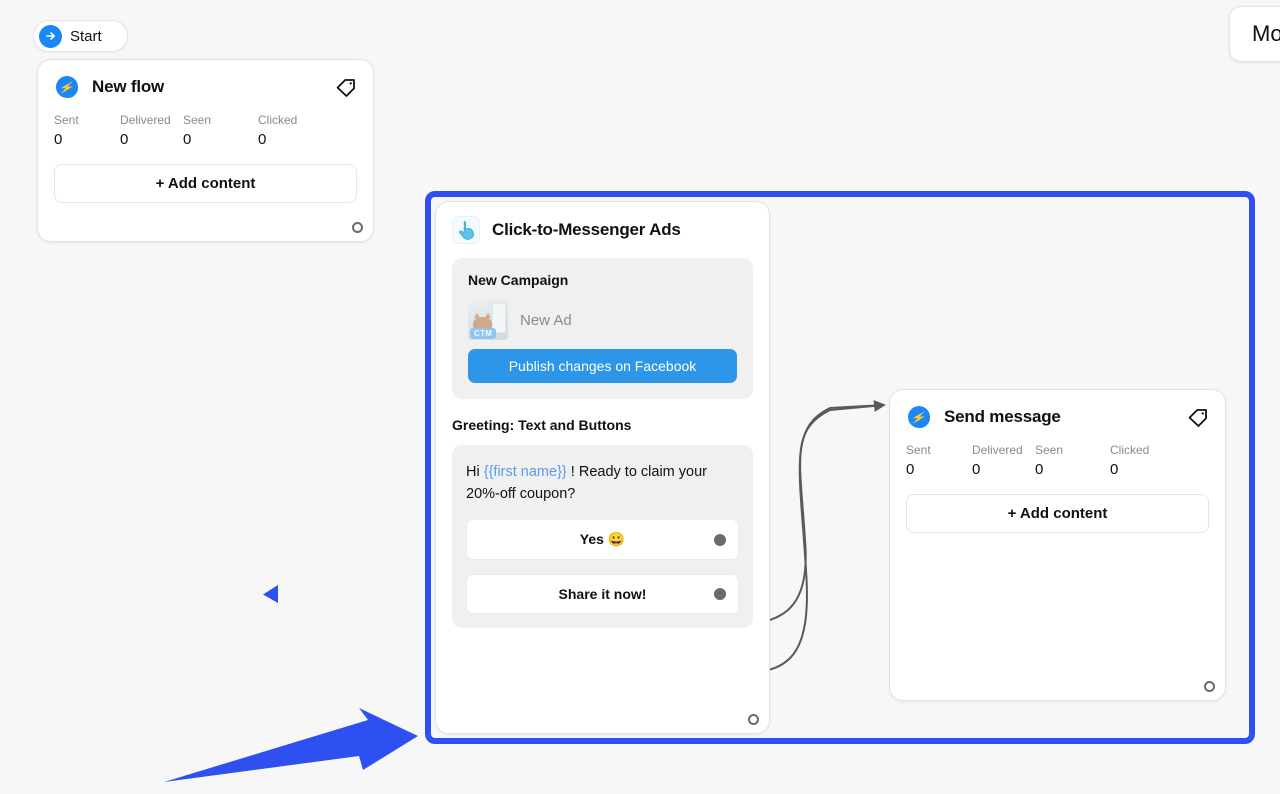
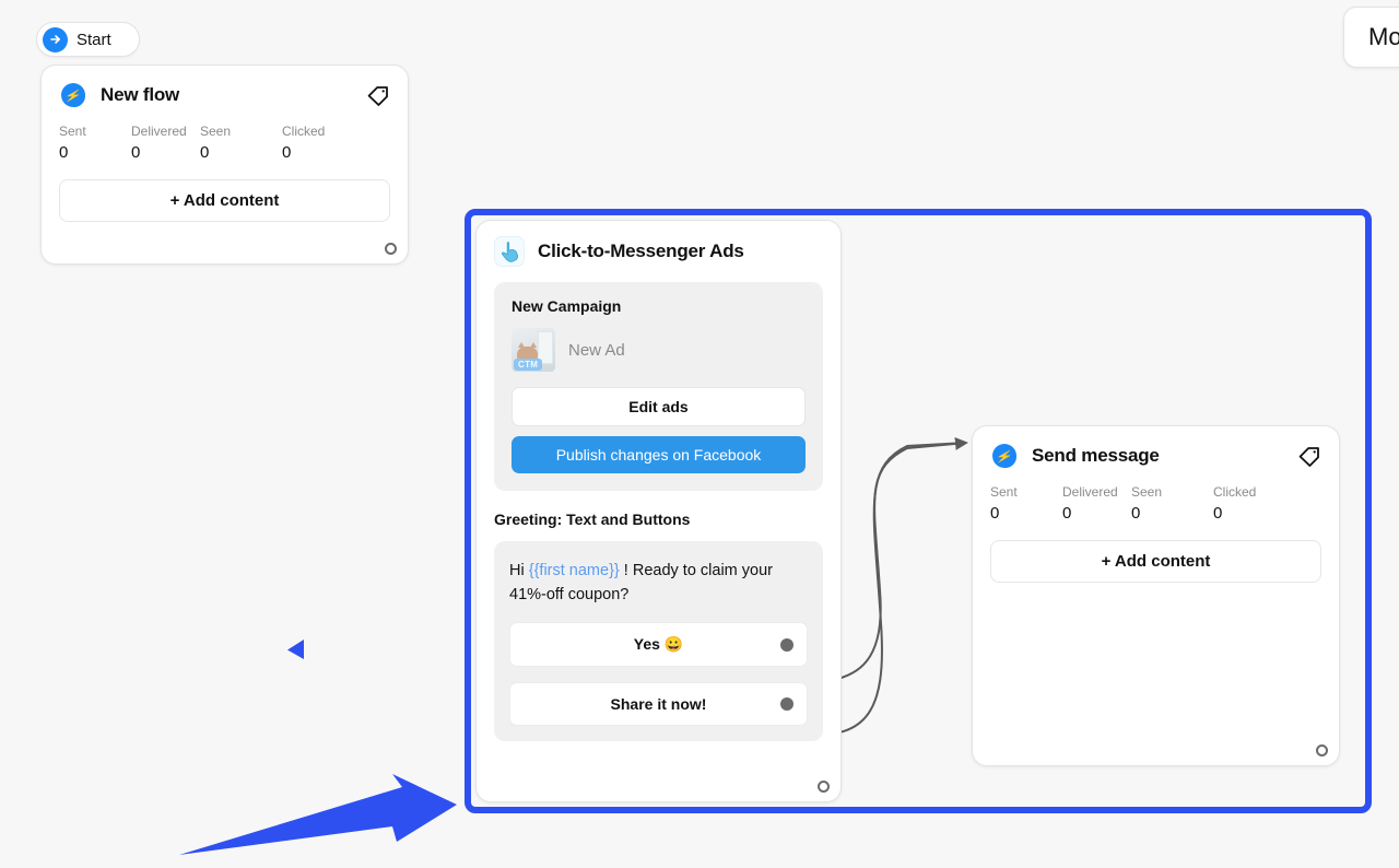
  Start
  New flow
  Sent
  0
  Delivered
  0
  Seen
  0
  Clicked
  0
  + Add content
  Click-to-Messenger Ads
  New Campaign
  CTM
  New Ad
+ Edit ads
  Publish changes on Facebook
  Greeting: Text and Buttons
- Hi {{first name}} ! Ready to claim your 20%-off coupon?
+ Hi {{first name}} ! Ready to claim your 41%-off coupon?
  Yes 😀
  Share it now!
  Send message
  Sent
  0
  Delivered
  0
  Seen
  0
  Clicked
  0
  + Add content
  Mo
